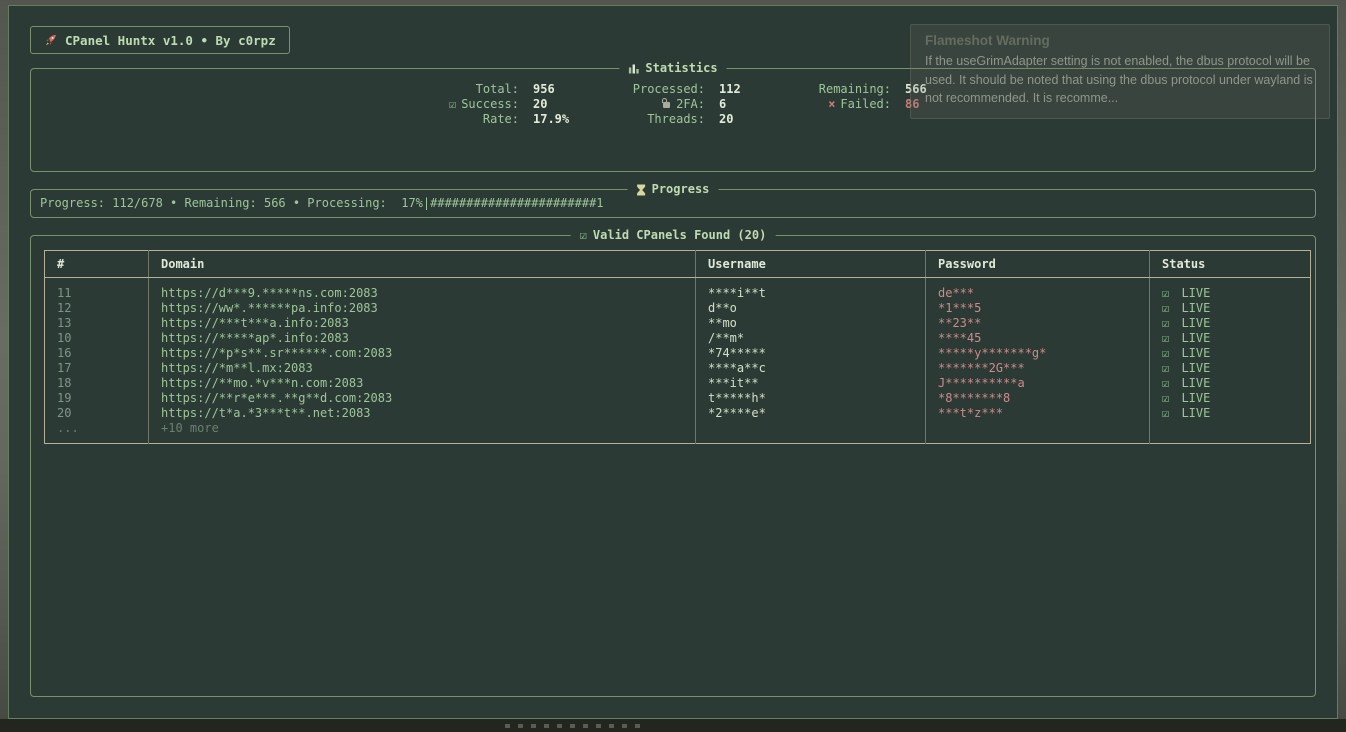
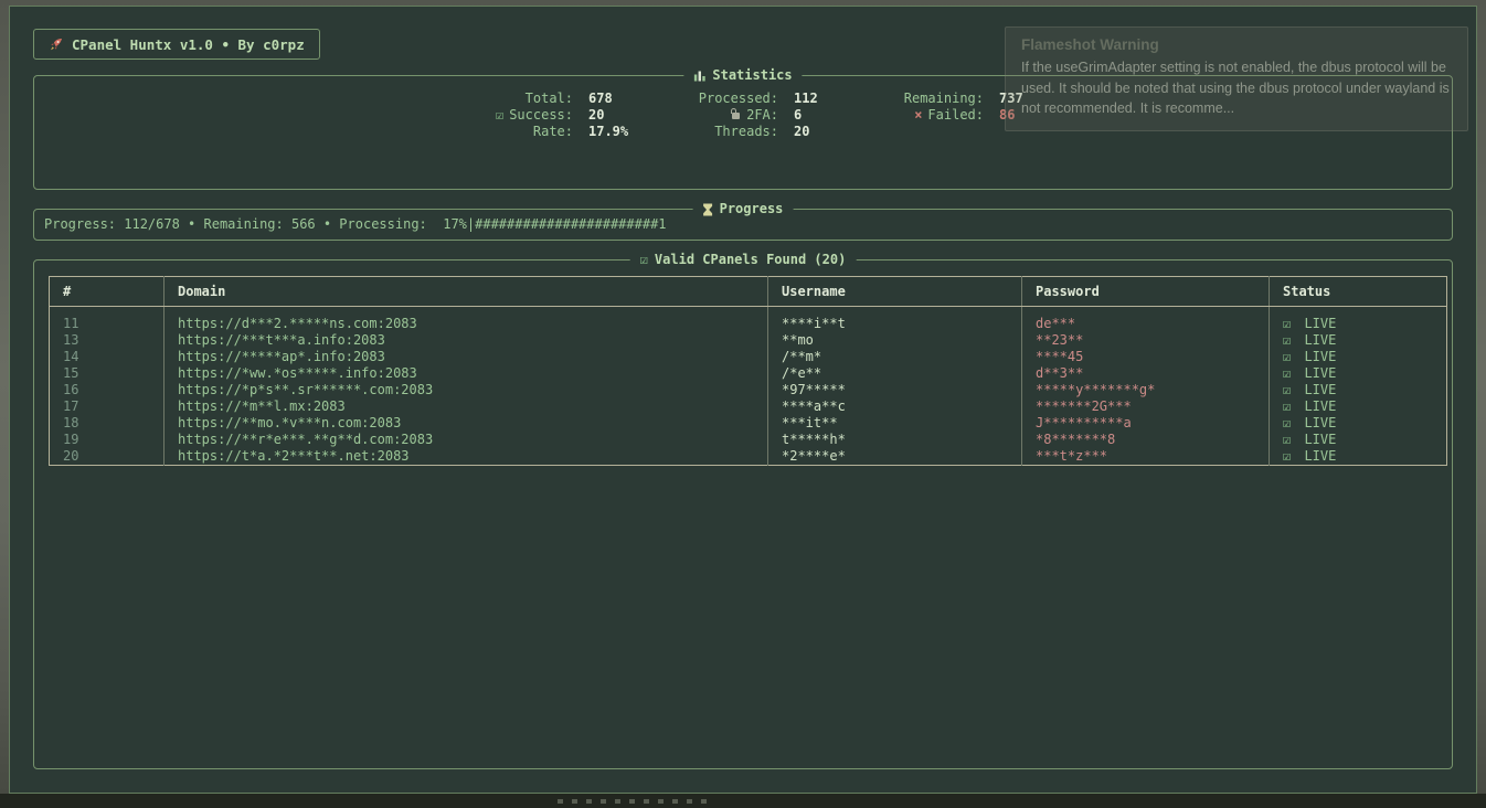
  CPanel Huntx v1.0 • By c0rpz
  Statistics
  Total:
- 956
+ 678
  Processed:
  112
  Remaining:
- 566
+ 737
  ☑ Success:
  20
  2FA:
  6
  × Failed:
  86
  Rate:
  17.9%
  Threads:
  20
  Progress
  Progress: 112/678 • Remaining: 566 • Processing: 17%|#######################1
  ☑
  Valid CPanels Found (20)
  #	Domain	Username	Password	Status
- 11	https://d***9.*****ns.com:2083	****i**t	de***	☑ LIVE
+ 11	https://d***2.*****ns.com:2083	****i**t	de***	☑ LIVE
- 12	https://ww*.******pa.info:2083	d**o	*1***5	☑ LIVE
  13	https://***t***a.info:2083	**mo	**23**	☑ LIVE
- 10	https://*****ap*.info:2083	/**m*	****45	☑ LIVE
+ 14	https://*****ap*.info:2083	/**m*	****45	☑ LIVE
+ 15	https://*ww.*os*****.info:2083	/*e**	d**3**	☑ LIVE
- 16	https://*p*s**.sr******.com:2083	*74*****	*****y*******g*	☑ LIVE
+ 16	https://*p*s**.sr******.com:2083	*97*****	*****y*******g*	☑ LIVE
  17	https://*m**l.mx:2083	****a**c	*******2G***	☑ LIVE
  18	https://**mo.*v***n.com:2083	***it**	J**********a	☑ LIVE
  19	https://**r*e***.**g**d.com:2083	t*****h*	*8*******8	☑ LIVE
- 20	https://t*a.*3***t**.net:2083	*2****e*	***t*z***	☑ LIVE
+ 20	https://t*a.*2***t**.net:2083	*2****e*	***t*z***	☑ LIVE
- ...	+10 more
  Flameshot Warning
  If the useGrimAdapter setting is not enabled, the dbus protocol will be used. It should be noted that using the dbus protocol under wayland is not recommended. It is recomme...
